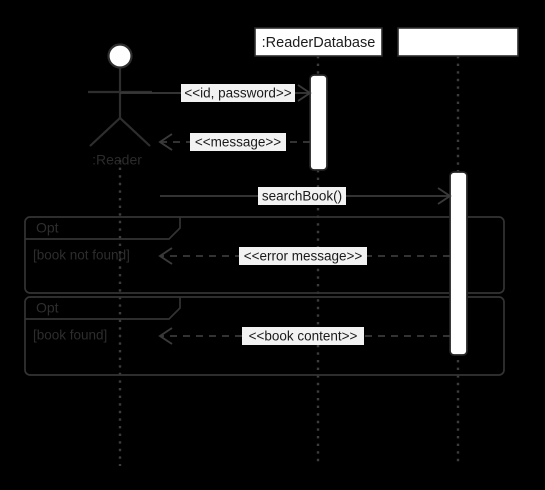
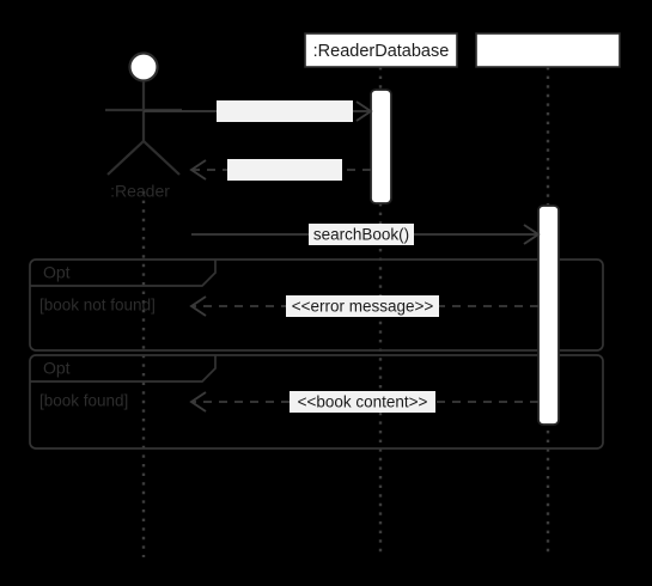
  :Reader
  :ReaderDatabase
  Opt
  [book not found]
  Opt
  [book found]
- <<id, password>>
- <<message>>
  searchBook()
  <<error message>>
  <<book content>>
